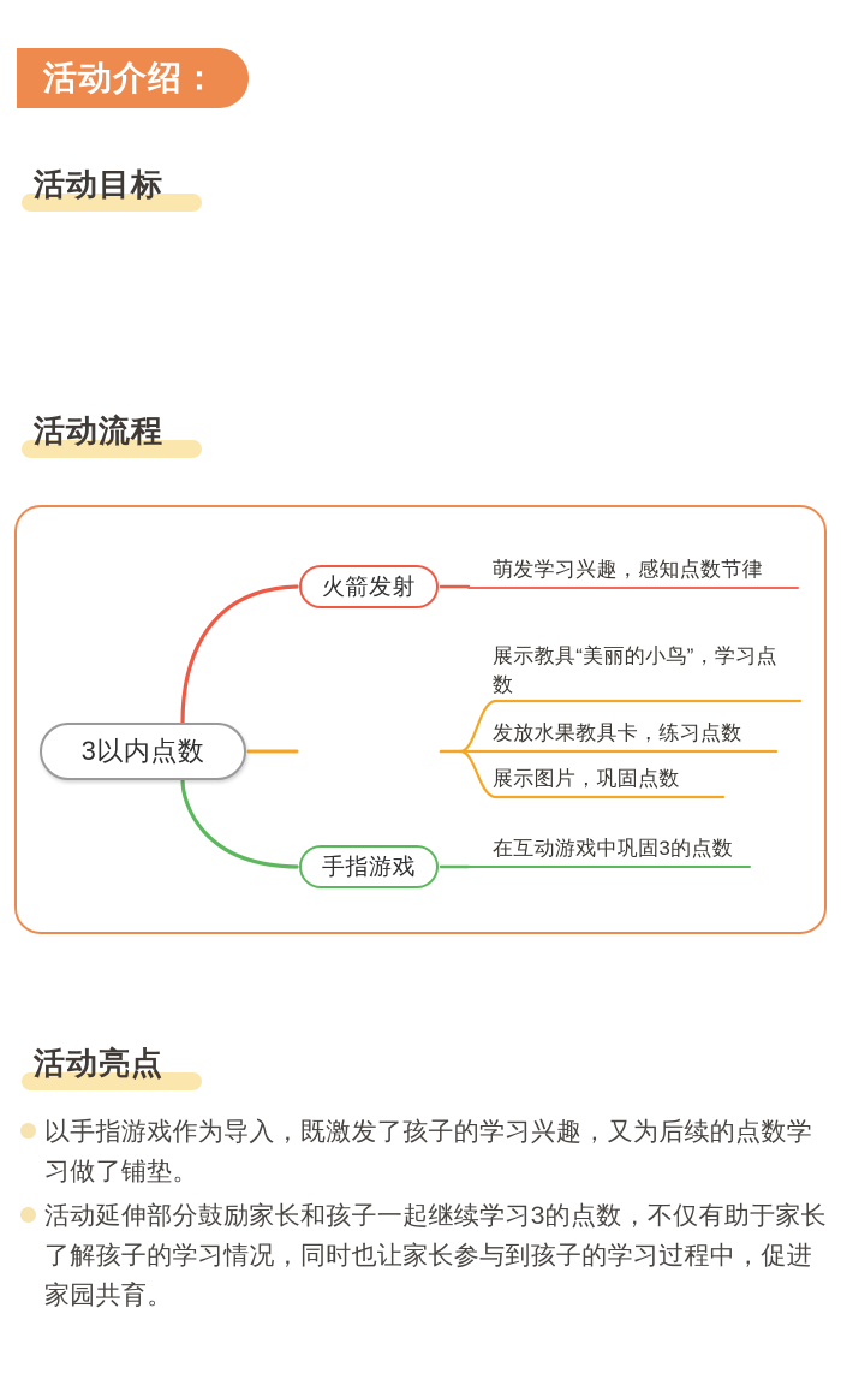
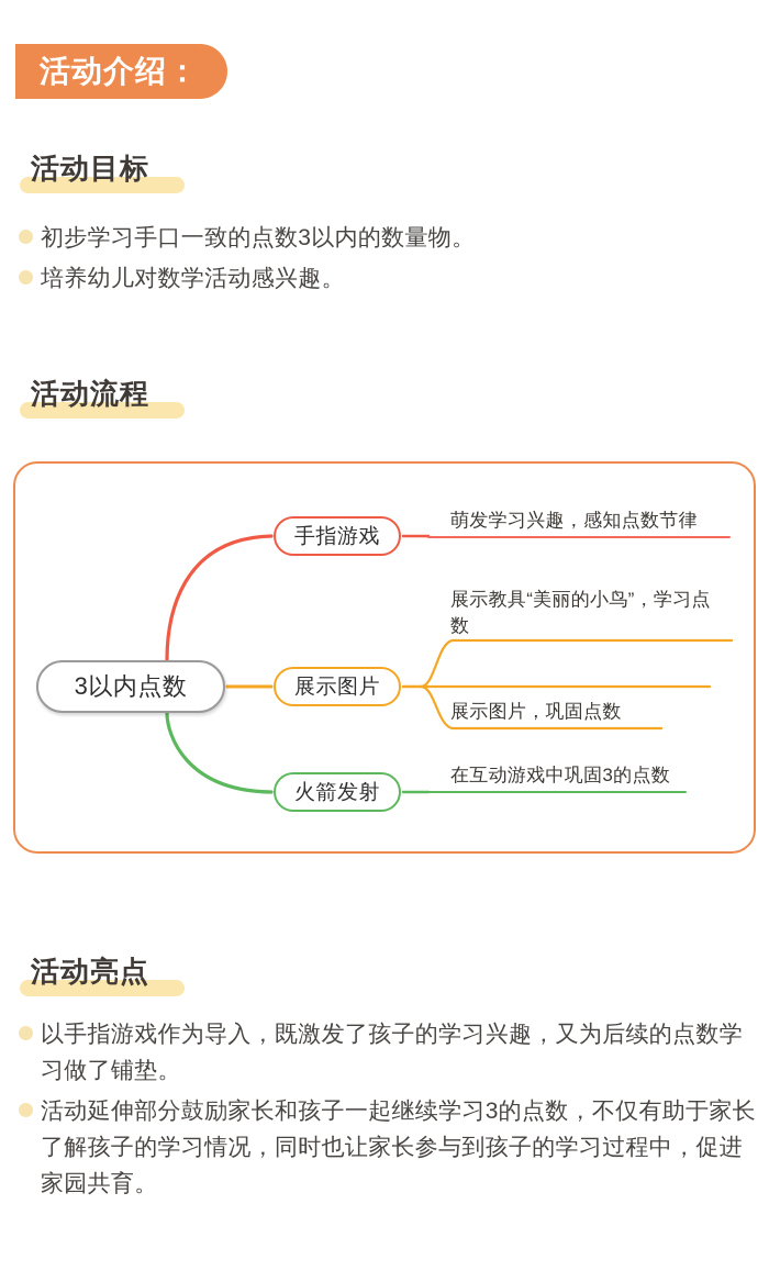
  活动介绍：
  活动目标
+ 初步学习手口一致的点数3以内的数量物。
+ 培养幼儿对数学活动感兴趣。
  活动流程
  3以内点数
- 火箭发射
+ 手指游戏
+ 展示图片
- 手指游戏
+ 火箭发射
  萌发学习兴趣，感知点数节律
  展示教具“美丽的小鸟”，学习点数
- 发放水果教具卡，练习点数
  展示图片，巩固点数
  在互动游戏中巩固3的点数
  活动亮点
  以手指游戏作为导入，既激发了孩子的学习兴趣，又为后续的点数学习做了铺垫。
  活动延伸部分鼓励家长和孩子一起继续学习3的点数，不仅有助于家长了解孩子的学习情况，同时也让家长参与到孩子的学习过程中，促进家园共育。
